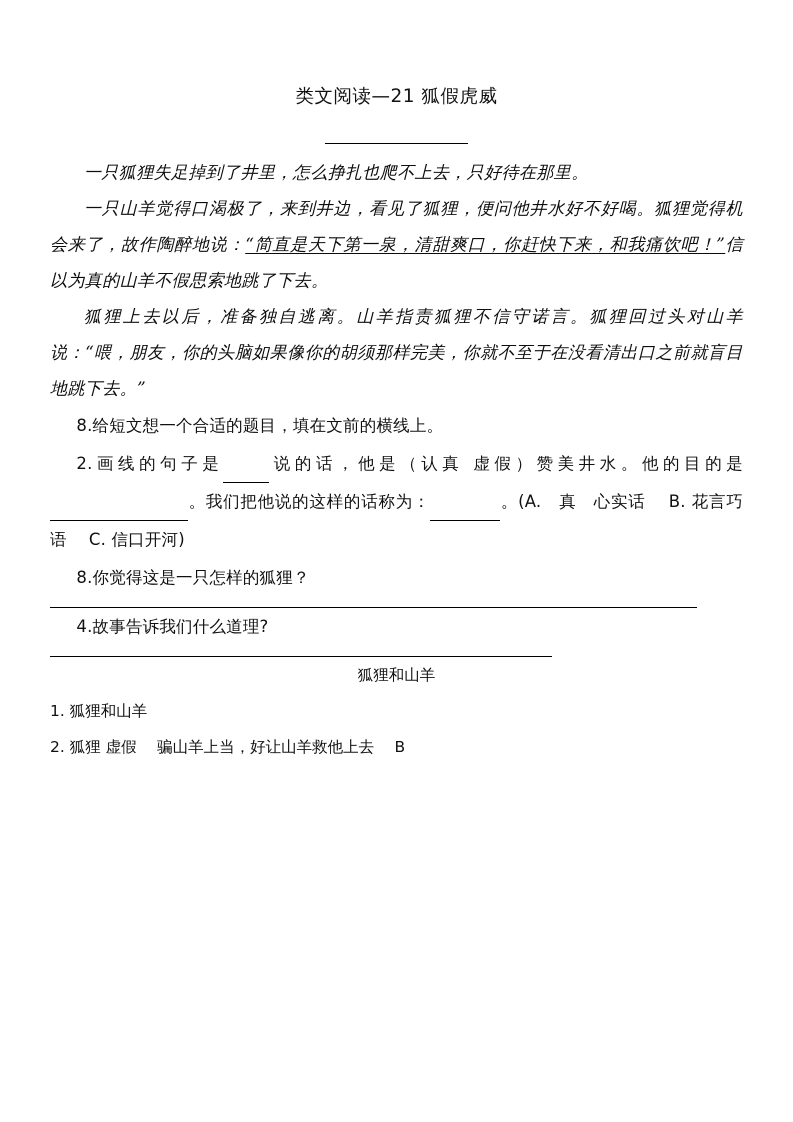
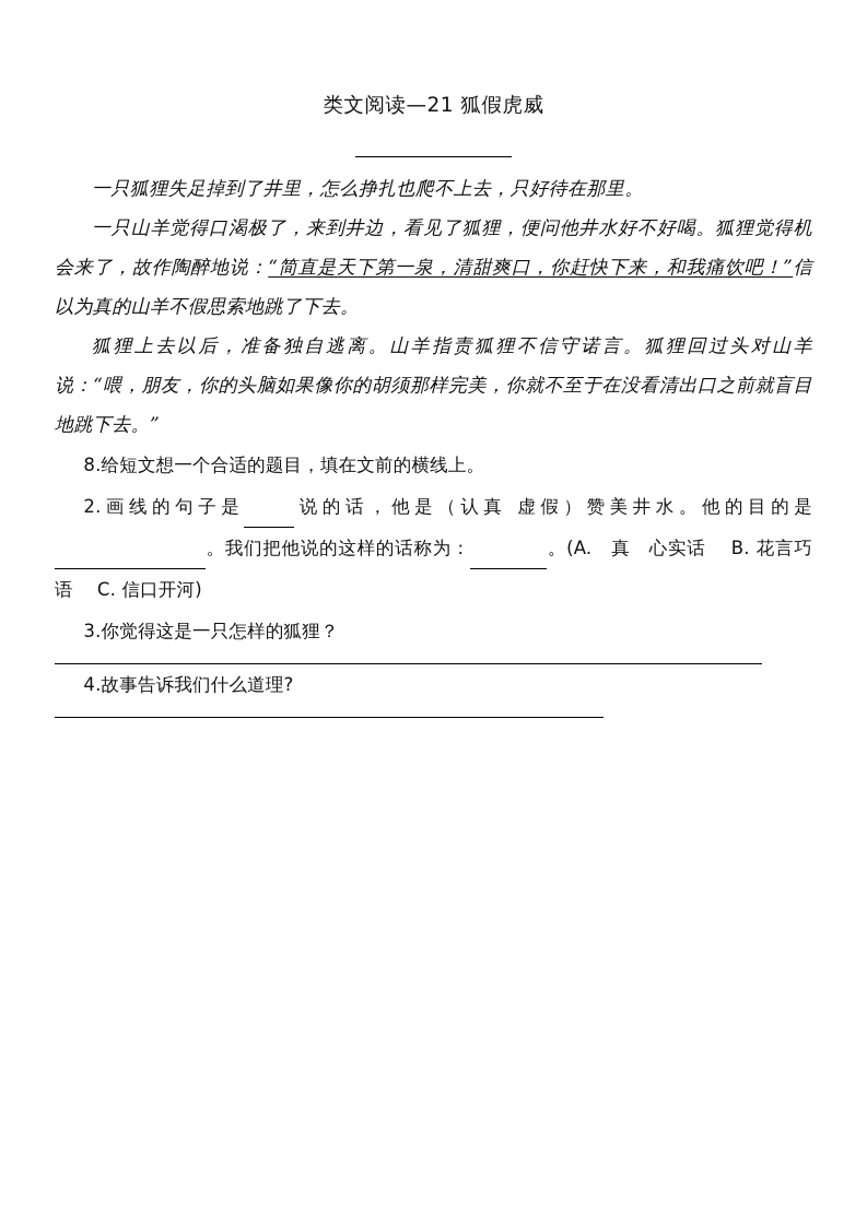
  类文阅读—21 狐假虎威
  一只狐狸失足掉到了井里，怎么挣扎也爬不上去，只好待在那里。
  一只山羊觉得口渴极了，来到井边，看见了狐狸，便问他井水好不好喝。狐狸觉得机会来了，故作陶醉地说：“简直是天下第一泉，清甜爽口，你赶快下来，和我痛饮吧！”信以为真的山羊不假思索地跳了下去。
  狐狸上去以后，准备独自逃离。山羊指责狐狸不信守诺言。狐狸回过头对山羊说：“喂，朋友，你的头脑如果像你的胡须那样完美，你就不至于在没看清出口之前就盲目地跳下去。”
  8.给短文想一个合适的题目，填在文前的横线上。
  2.画线的句子是 说的话，他是（认真 虚假）赞美井水。他的目的是。我们把他说的这样的话称为： 。(A. 真 心实话 B. 花言巧语 C. 信口开河)
- 8.你觉得这是一只怎样的狐狸？
+ 3.你觉得这是一只怎样的狐狸？
  4.故事告诉我们什么道理?
- 狐狸和山羊
- 1. 狐狸和山羊
- 2. 狐狸 虚假 骗山羊上当，好让山羊救他上去 B
